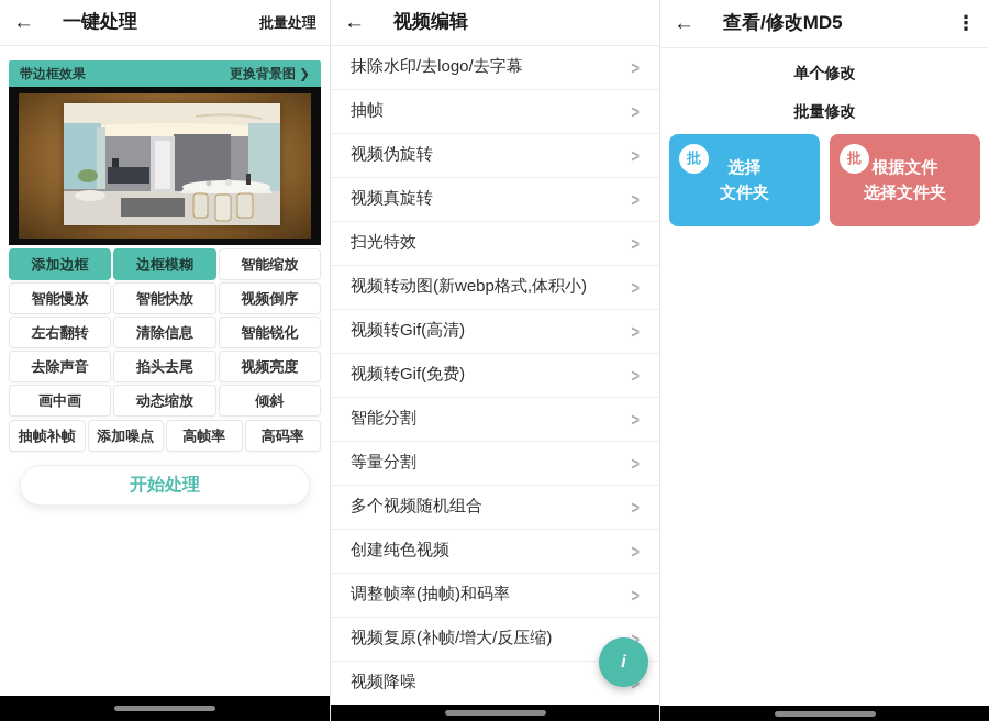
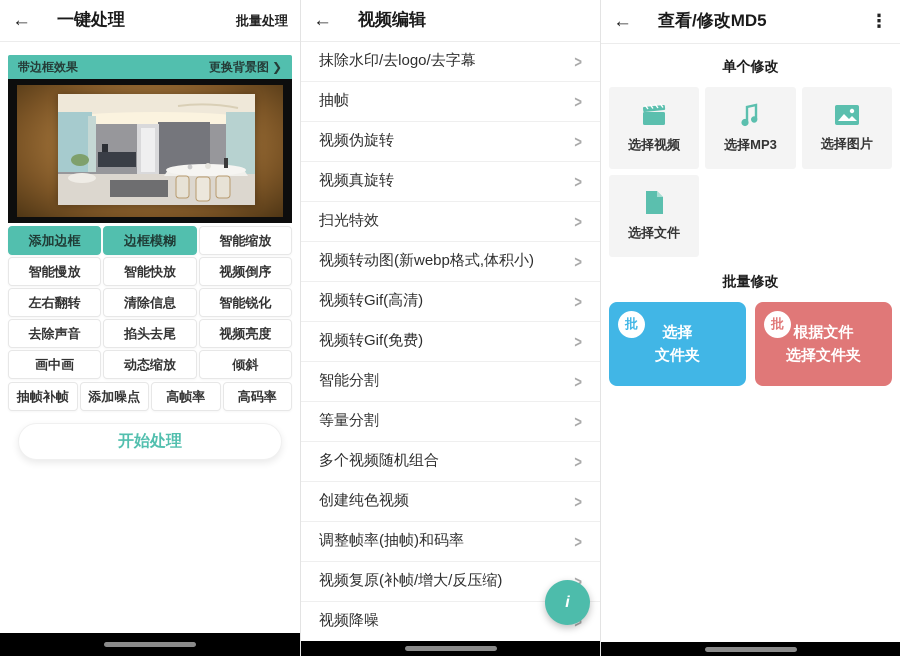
  ←
  一键处理
  批量处理
  带边框效果
  更换背景图
  ❯
  添加边框
  边框模糊
  智能缩放
  智能慢放
  智能快放
  视频倒序
  左右翻转
  清除信息
  智能锐化
  去除声音
  掐头去尾
  视频亮度
  画中画
  动态缩放
  倾斜
  抽帧补帧
  添加噪点
  高帧率
  高码率
  开始处理
  ←
  视频编辑
  抹除水印/去logo/去字幕
  >
  抽帧
  >
  视频伪旋转
  >
  视频真旋转
  >
  扫光特效
  >
  视频转动图(新webp格式,体积小)
  >
  视频转Gif(高清)
  >
  视频转Gif(免费)
  >
  智能分割
  >
  等量分割
  >
  多个视频随机组合
  >
  创建纯色视频
  >
  调整帧率(抽帧)和码率
  >
  视频复原(补帧/增大/反压缩)
  >
  视频降噪
  i
  ←
  查看/修改MD5
  ⋮
  单个修改
+ 选择视频
+ 选择MP3
+ 选择图片
+ 选择文件
  批量修改
  批
  选择
  文件夹
  批
  根据文件
  选择文件夹
